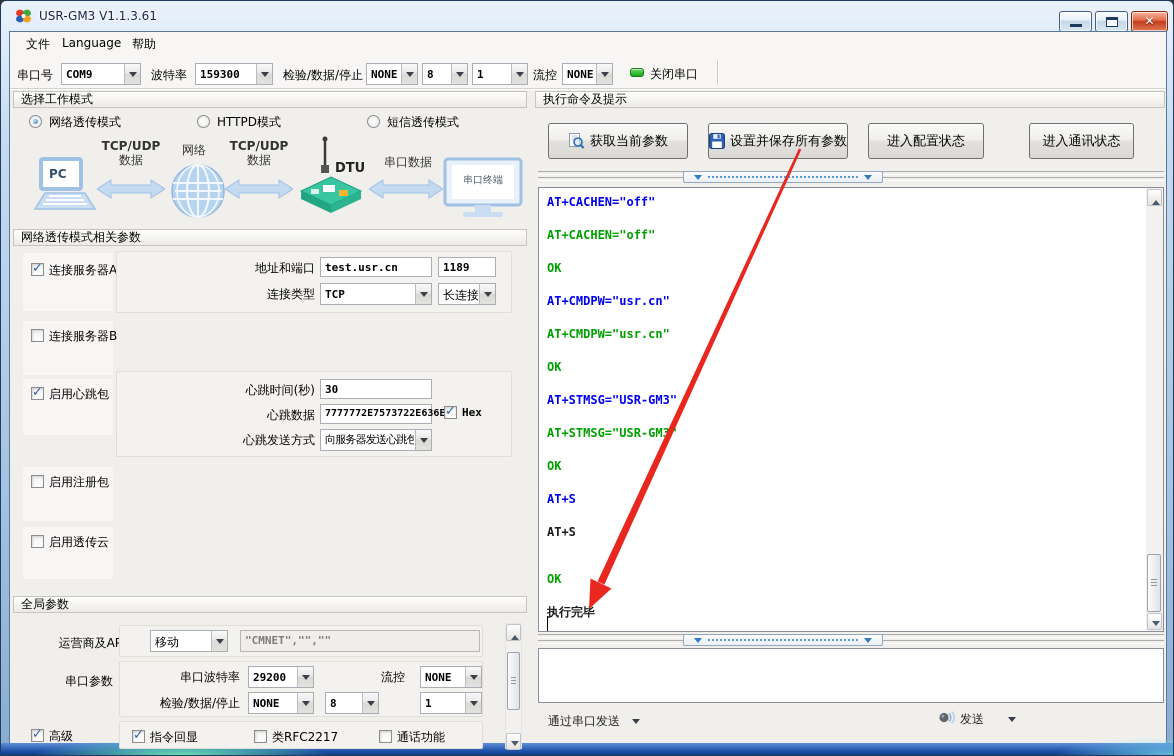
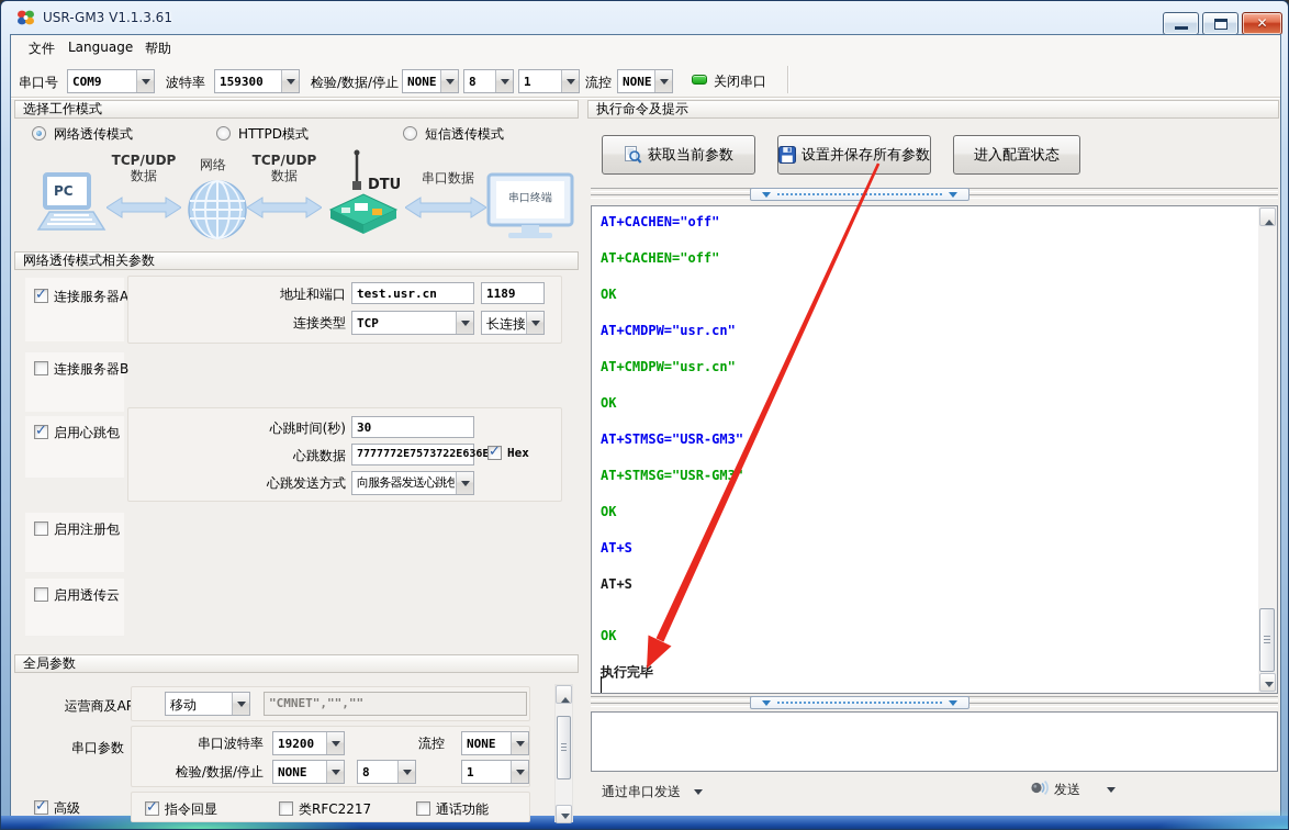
  USR-GM3 V1.1.3.61
  ✕
  文件
  Language
  帮助
  串口号
  COM9
  波特率
  159300
  检验/数据/停止
  NONE
  8
  1
  流控
  NONE
  关闭串口
  选择工作模式
  网络透传模式
  HTTPD模式
  短信透传模式
  PC
  TCP/UDP
  数据
  网络
  TCP/UDP
  数据
  DTU
  串口数据
  串口终端
  网络透传模式相关参数
  连接服务器A
  地址和端口
  test.usr.cn
  1189
  连接类型
  TCP
  长连接
  连接服务器B
  启用心跳包
  心跳时间(秒)
  30
  心跳数据
  7777772E7573722E636E
  Hex
  心跳发送方式
  向服务器发送心跳包
  启用注册包
  启用透传云
  全局参数
  运营商及A
  移动
  "CMNET","",""
  串口参数
  串口波特率
- 29200
+ 19200
  流控
  NONE
  检验/数据/停止
  NONE
  8
  1
  高级
  指令回显
  类RFC2217
  通话功能
  执行命令及提示
  获取当前参数
  设置并保存所有参数
  进入配置状态
- 进入通讯状态
  AT+CACHEN="off"
  AT+CACHEN="off"
  OK
  AT+CMDPW="usr.cn"
  AT+CMDPW="usr.cn"
  OK
  AT+STMSG="USR-GM3"
  AT+STMSG="USR-GM3"
  OK
  AT+S
  AT+S
  OK
  执行完毕
  通过串口发送
  发送
